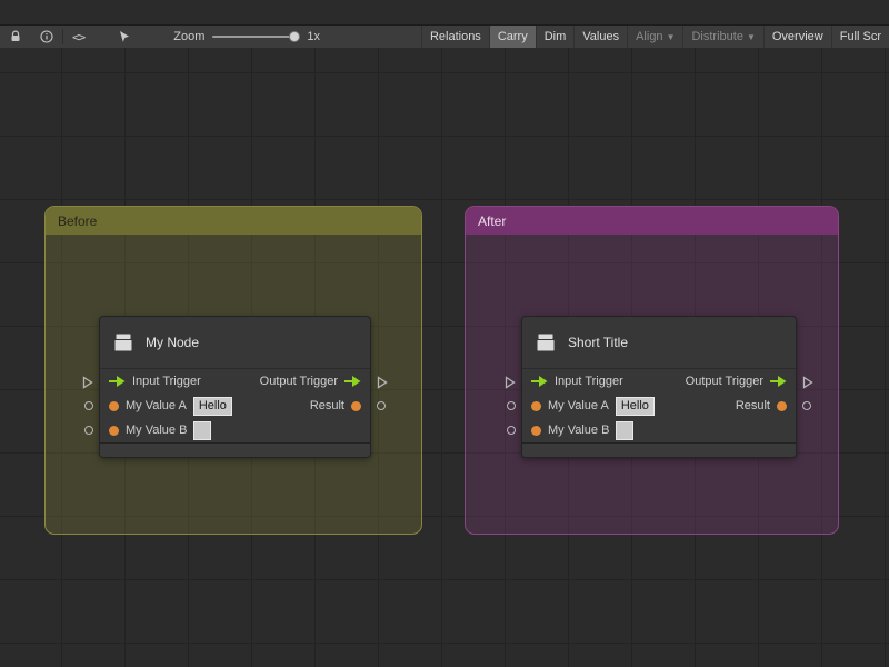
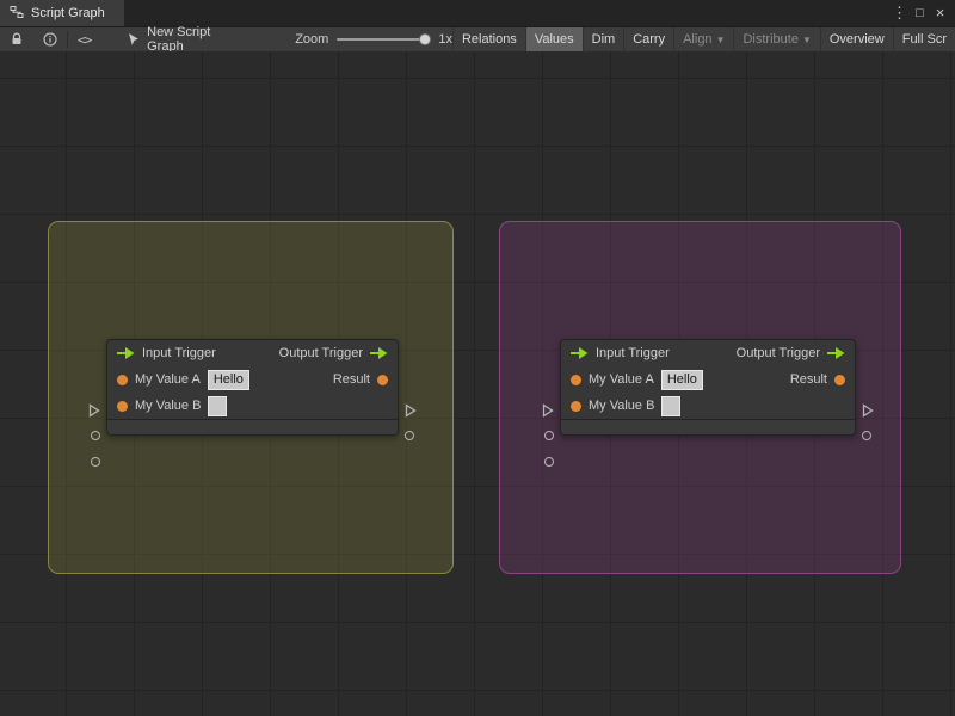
+ Script Graph
+ ⋮
+ □
+ ×
  <>
+ New Script Graph
  Zoom
  1x
  Relations
- Carry
+ Values
  Dim
- Values
+ Carry
  Align
  ▼
  Distribute
  ▼
  Overview
  Full Scr
- Before
- My Node
  Input Trigger
  Output Trigger
  My Value A
  Hello
  Result
  My Value B
- After
- Short Title
  Input Trigger
  Output Trigger
  My Value A
  Hello
  Result
  My Value B
